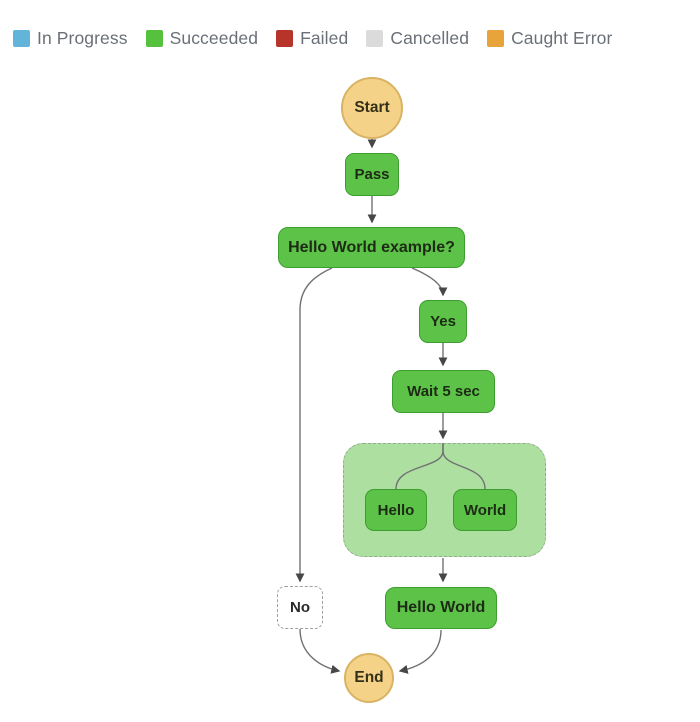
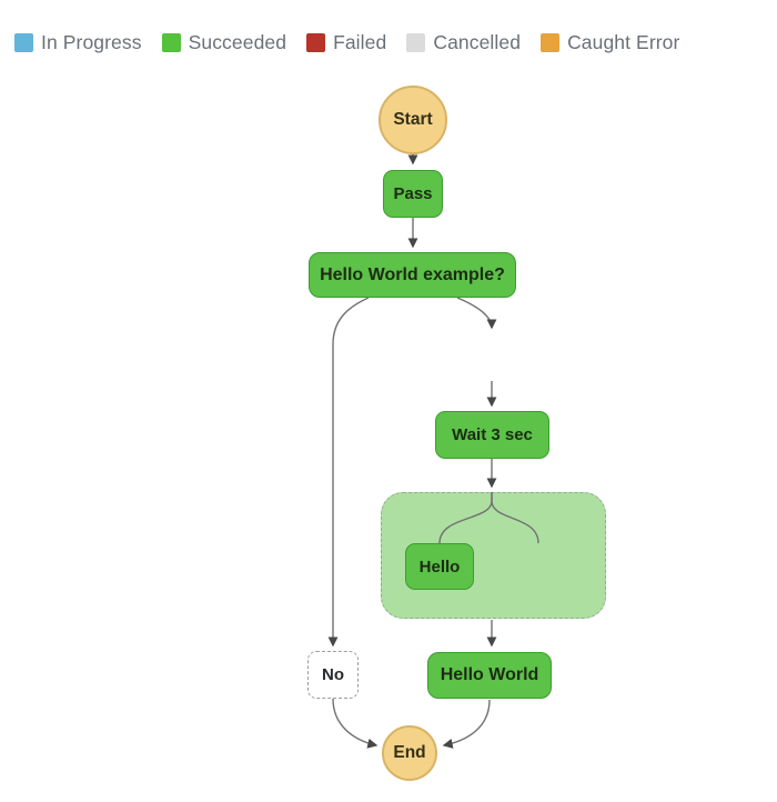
  In Progress
  Succeeded
  Failed
  Cancelled
  Caught Error
  Start
  Pass
  Hello World example?
- Yes
- Wait 5 sec
+ Wait 3 sec
  Hello
- World
  Hello World
  No
  End
